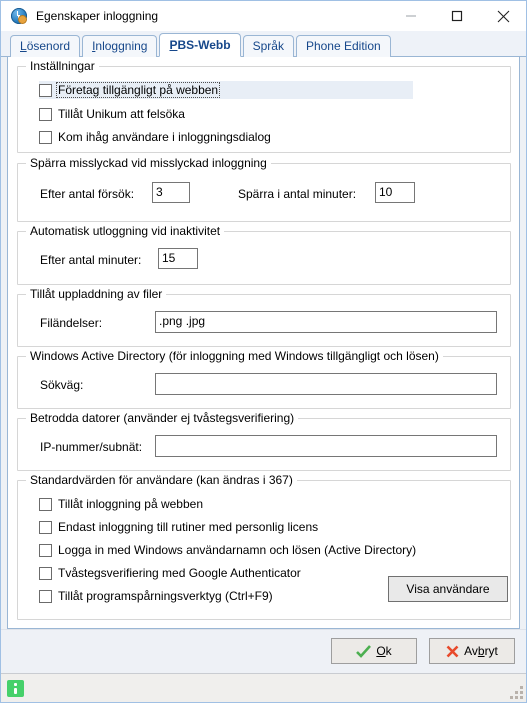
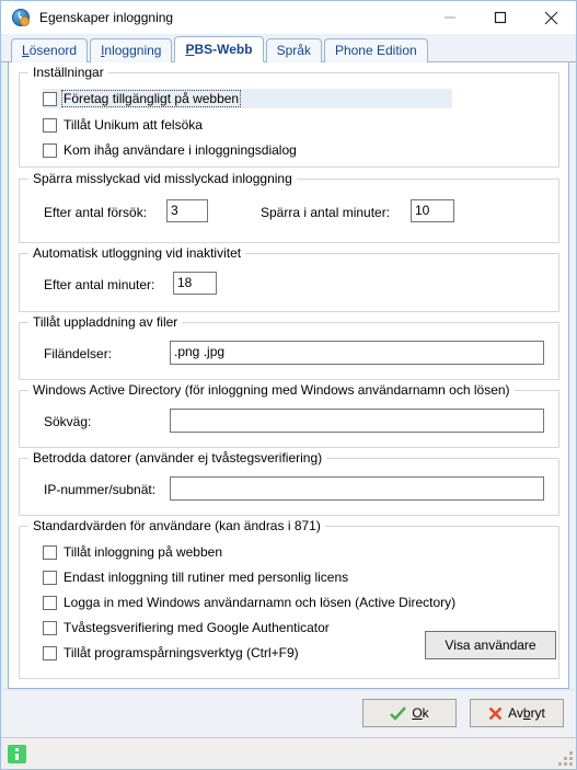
  Egenskaper inloggning
  Lösenord
  Inloggning
  PBS-Webb
  Språk
  Phone Edition
  Inställningar
  Företag tillgängligt på webben
  Tillåt Unikum att felsöka
  Kom ihåg användare i inloggningsdialog
  Spärra misslyckad vid misslyckad inloggning
  Efter antal försök:
  3
  Spärra i antal minuter:
  10
  Automatisk utloggning vid inaktivitet
  Efter antal minuter:
- 15
+ 18
  Tillåt uppladdning av filer
  Filändelser:
  .png .jpg
- Windows Active Directory (för inloggning med Windows tillgängligt och lösen)
+ Windows Active Directory (för inloggning med Windows användarnamn och lösen)
  Sökväg:
  Betrodda datorer (använder ej tvåstegsverifiering)
  IP-nummer/subnät:
- Standardvärden för användare (kan ändras i 367)
+ Standardvärden för användare (kan ändras i 871)
  Tillåt inloggning på webben
  Endast inloggning till rutiner med personlig licens
  Logga in med Windows användarnamn och lösen (Active Directory)
  Tvåstegsverifiering med Google Authenticator
  Tillåt programspårningsverktyg (Ctrl+F9)
  Visa användare
  Ok
  Avbryt
